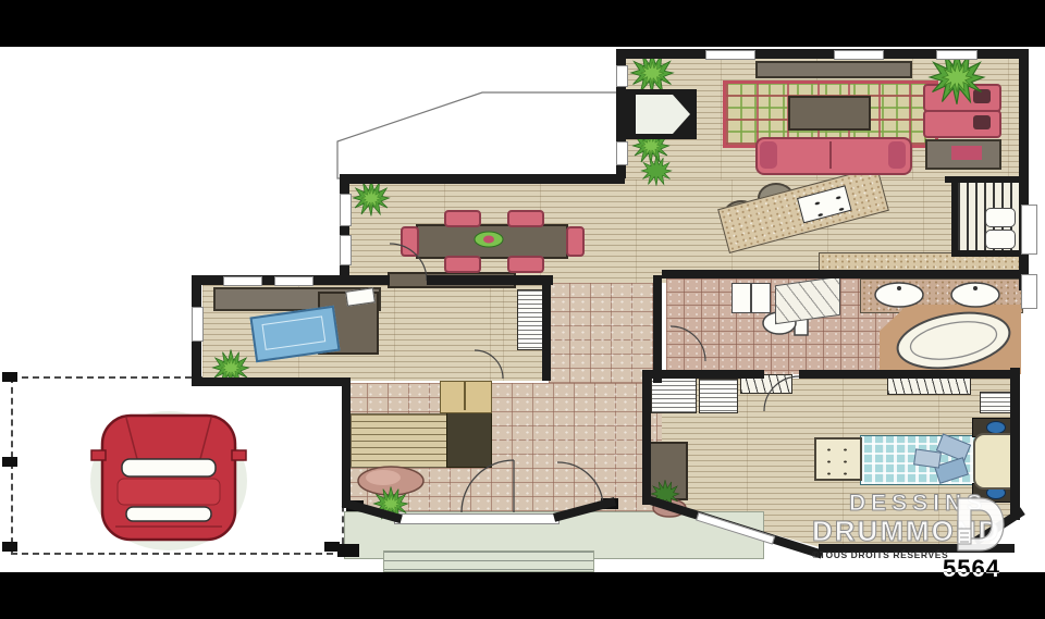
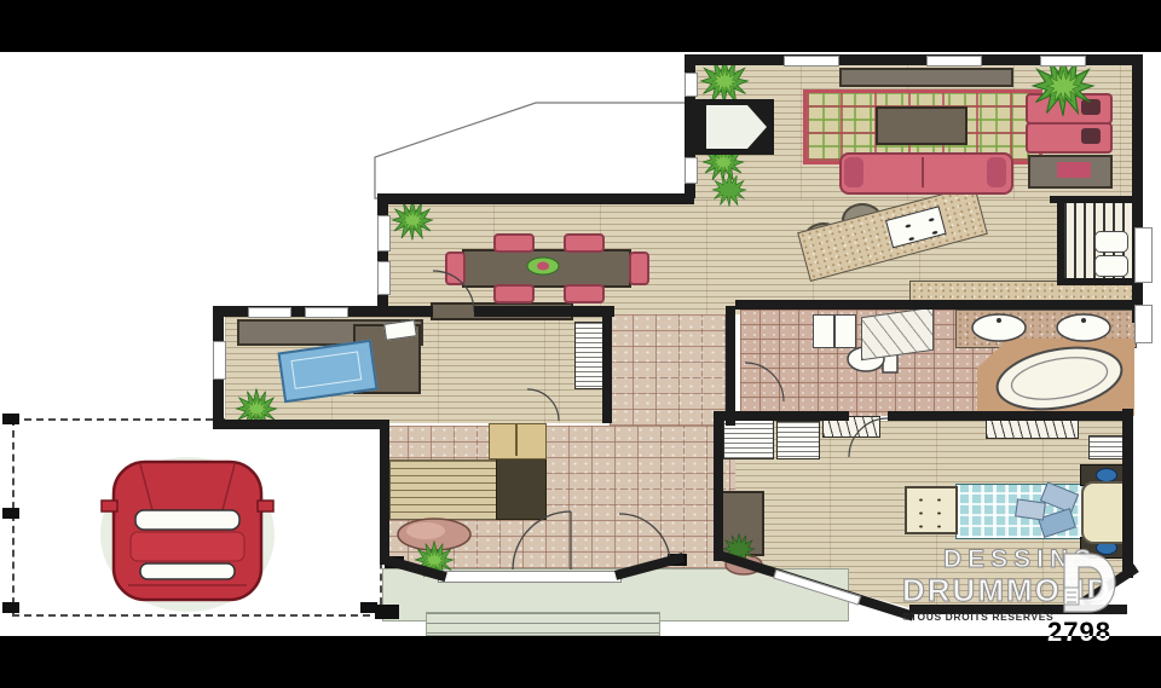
  DESSIN
  DRUMMOD
  ©TOUS DROITS RÉSERVÉS
- 5564
+ 2798
